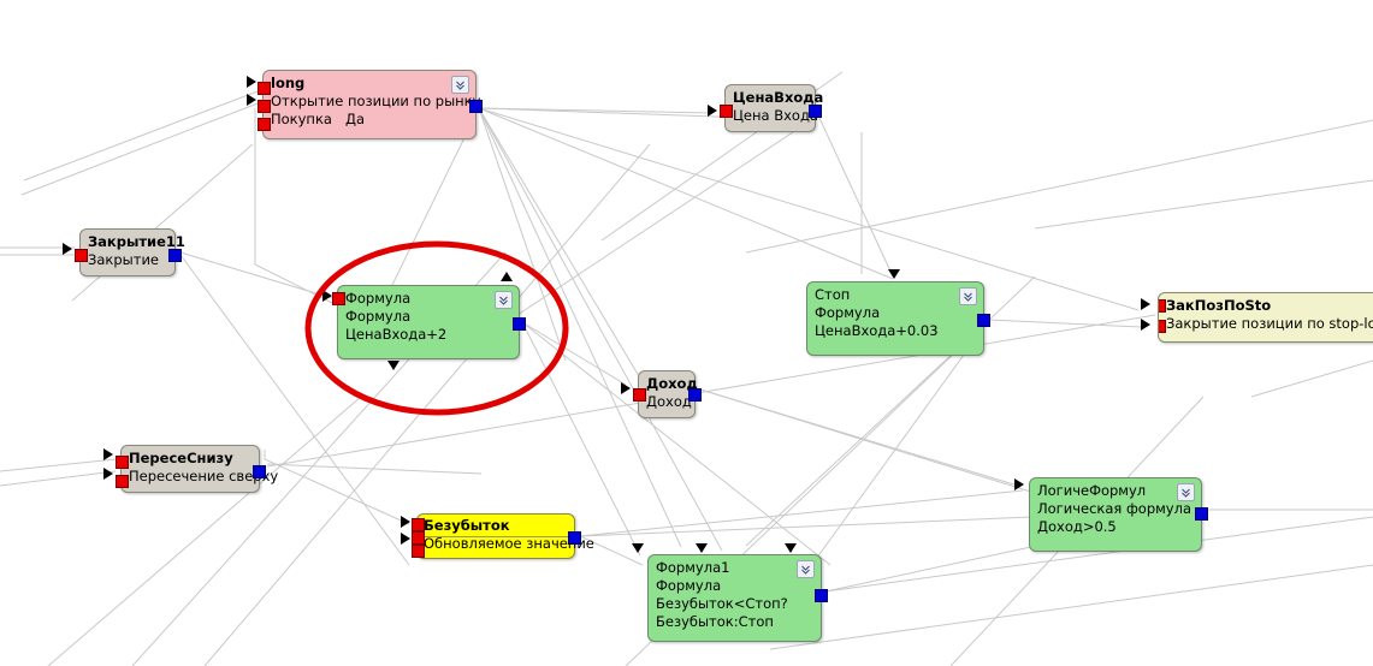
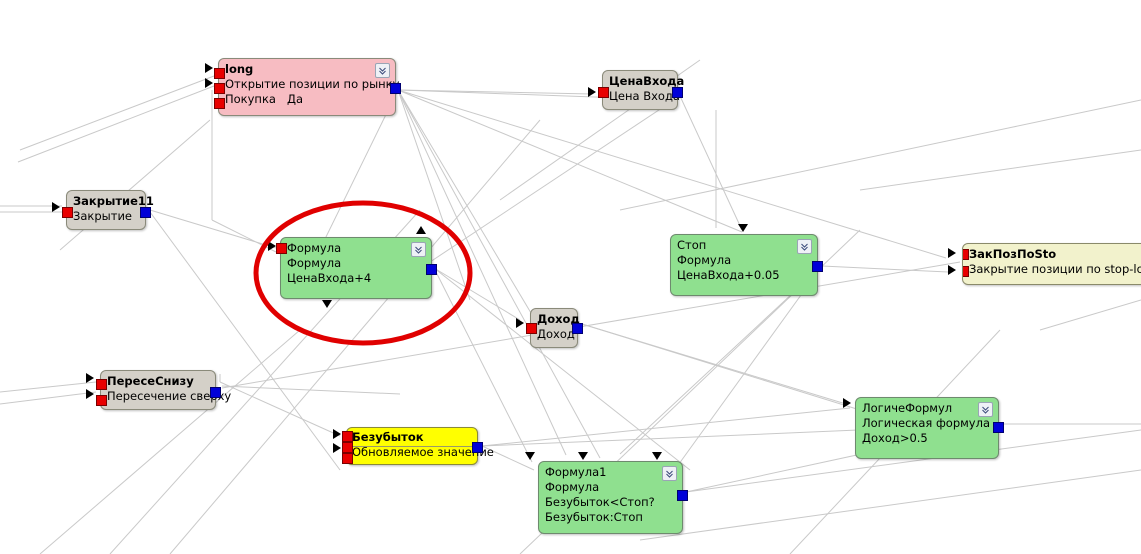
  long
  Открытие позиции по рын
  Покупка
  Да
  ЦенаВхода
  Цена Вход
  Закрытие11
  Закрытие
  Формула
  Формула
- ЦенаВхода+2
+ ЦенаВхода+4
  Стоп
  Формула
- ЦенаВхода+0.03
+ ЦенаВхода+0.05
  ЗакПозПоSto
  Закрытие позиции по stop-lo
  Доход
  Доход
  ПересеСнизу
  Пересечение свеу
  Безубыток
  Обновляемое значеие
  Формула1
  Формула
  Безубыток<Стоп?
  Безубыток:Стоп
  ЛогичеФормул
  Логическая формула
  Доход>0.5
